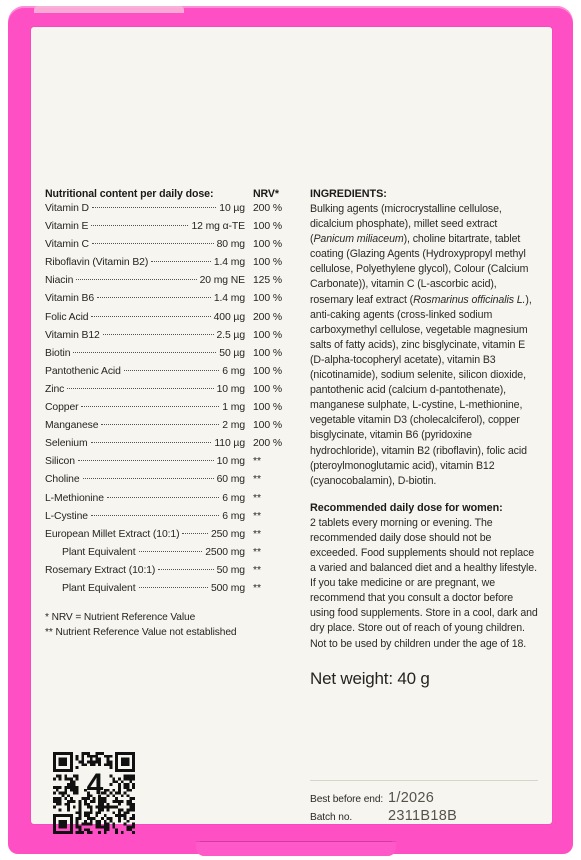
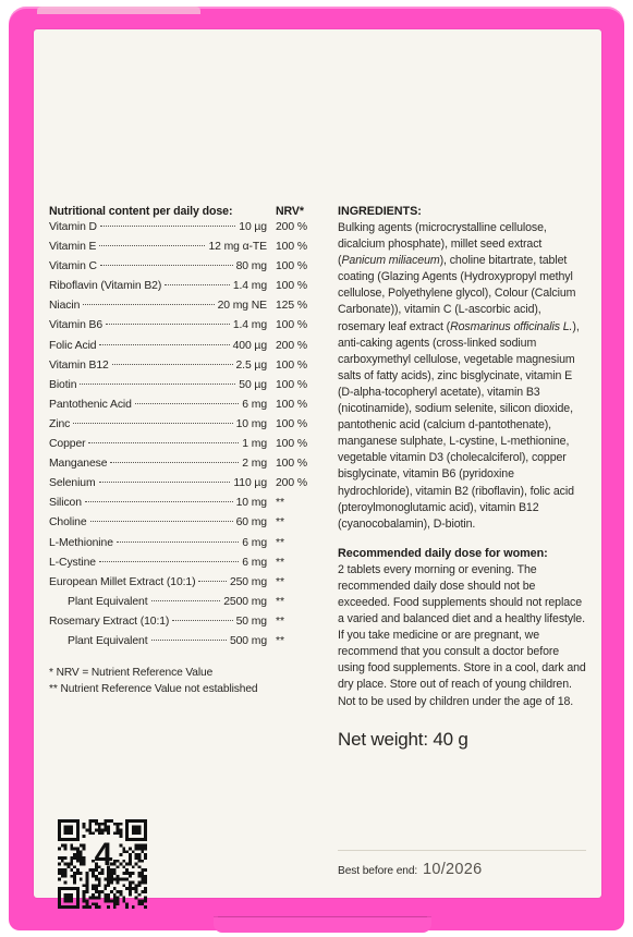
  Nutritional content per daily dose:
  NRV*
  Vitamin D
  10 µg
  200 %
  Vitamin E
  12 mg α-TE
  100 %
  Vitamin C
  80 mg
  100 %
  Riboflavin (Vitamin B2)
  1.4 mg
  100 %
  Niacin
  20 mg NE
  125 %
  Vitamin B6
  1.4 mg
  100 %
  Folic Acid
  400 µg
  200 %
  Vitamin B12
  2.5 µg
  100 %
  Biotin
  50 µg
  100 %
  Pantothenic Acid
  6 mg
  100 %
  Zinc
  10 mg
  100 %
  Copper
  1 mg
  100 %
  Manganese
  2 mg
  100 %
  Selenium
  110 µg
  200 %
  Silicon
  10 mg
  **
  Choline
  60 mg
  **
  L-Methionine
  6 mg
  **
  L-Cystine
  6 mg
  **
  European Millet Extract (10:1)
  250 mg
  **
  Plant Equivalent
  2500 mg
  **
  Rosemary Extract (10:1)
  50 mg
  **
  Plant Equivalent
  500 mg
  **
  * NRV = Nutrient Reference Value
  ** Nutrient Reference Value not established
  INGREDIENTS:
  Bulking agents (microcrystalline cellulose, dicalcium phosphate), millet seed extract (Panicum miliaceum), choline bitartrate, tablet coating (Glazing Agents (Hydroxypropyl methyl cellulose, Polyethylene glycol), Colour (Calcium Carbonate)), vitamin C (L-ascorbic acid), rosemary leaf extract (Rosmarinus officinalis L.), anti-caking agents (cross-linked sodium carboxymethyl cellulose, vegetable magnesium salts of fatty acids), zinc bisglycinate, vitamin E (D-alpha-tocopheryl acetate), vitamin B3 (nicotinamide), sodium selenite, silicon dioxide, pantothenic acid (calcium d-pantothenate), manganese sulphate, L-cystine, L-methionine, vegetable vitamin D3 (cholecalciferol), copper bisglycinate, vitamin B6 (pyridoxine hydrochloride), vitamin B2 (riboflavin), folic acid (pteroylmonoglutamic acid), vitamin B12 (cyanocobalamin), D-biotin.
  Recommended daily dose for women:
  2 tablets every morning or evening. The recommended daily dose should not be exceeded. Food supplements should not replace a varied and balanced diet and a healthy lifestyle. If you take medicine or are pregnant, we recommend that you consult a doctor before using food supplements. Store in a cool, dark and dry place. Store out of reach of young children. Not to be used by children under the age of 18.
  Net weight: 40 g
  4
  Best before end:
- 1/2026
+ 10/2026
- Batch no.
- 2311B18B
